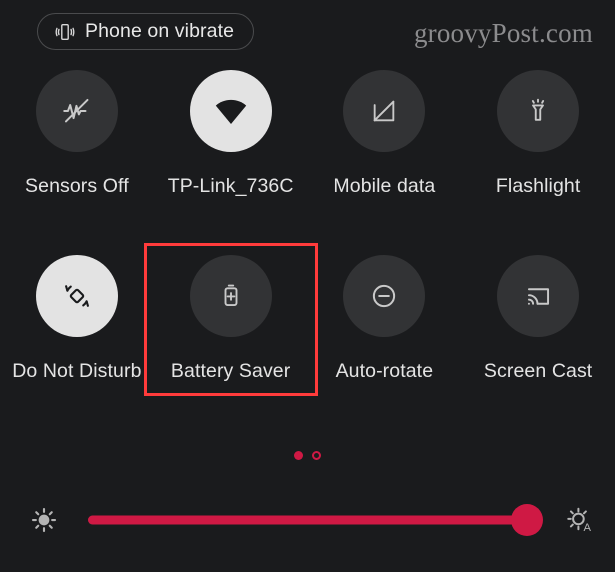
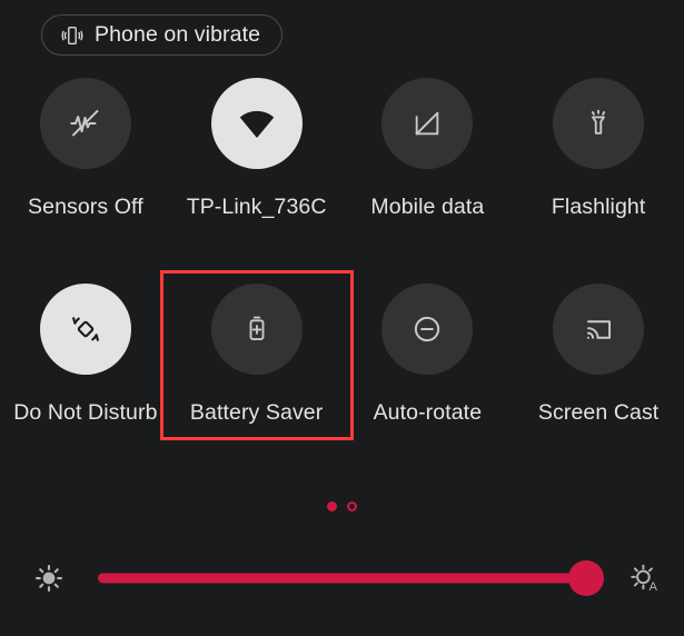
  Phone on vibrate
- groovyPost.com
  Sensors Off
  TP-Link_736C
  Mobile data
  Flashlight
  Do Not Disturb
  Battery Saver
  Auto-rotate
  Screen Cast
  A
